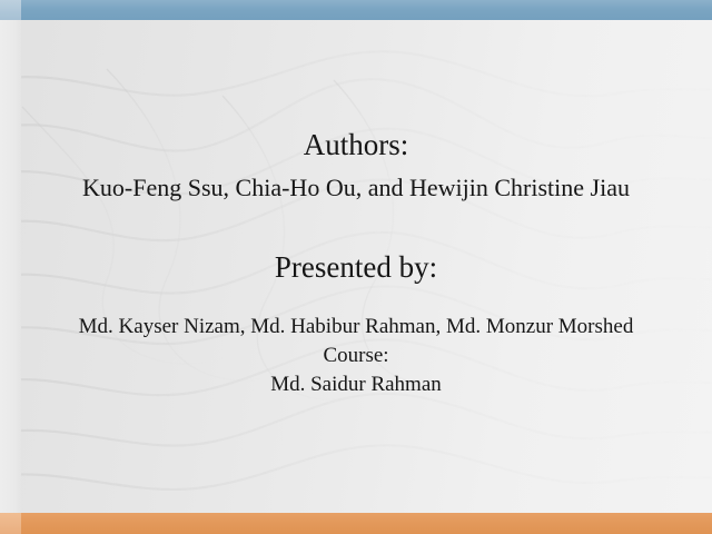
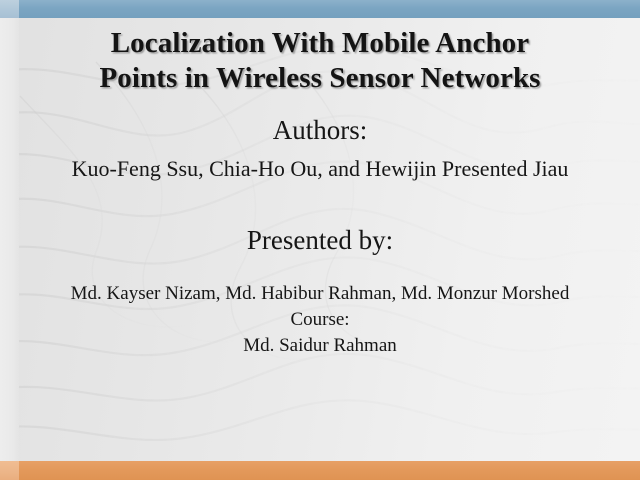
+ Localization With Mobile Anchor
+ Points in Wireless Sensor Networks
  Authors:
- Kuo-Feng Ssu, Chia-Ho Ou, and Hewijin Christine Jiau
+ Kuo-Feng Ssu, Chia-Ho Ou, and Hewijin Presented Jiau
  Presented by:
  Md. Kayser Nizam, Md. Habibur Rahman, Md. Monzur Morshed
  Course:
  Md. Saidur Rahman
